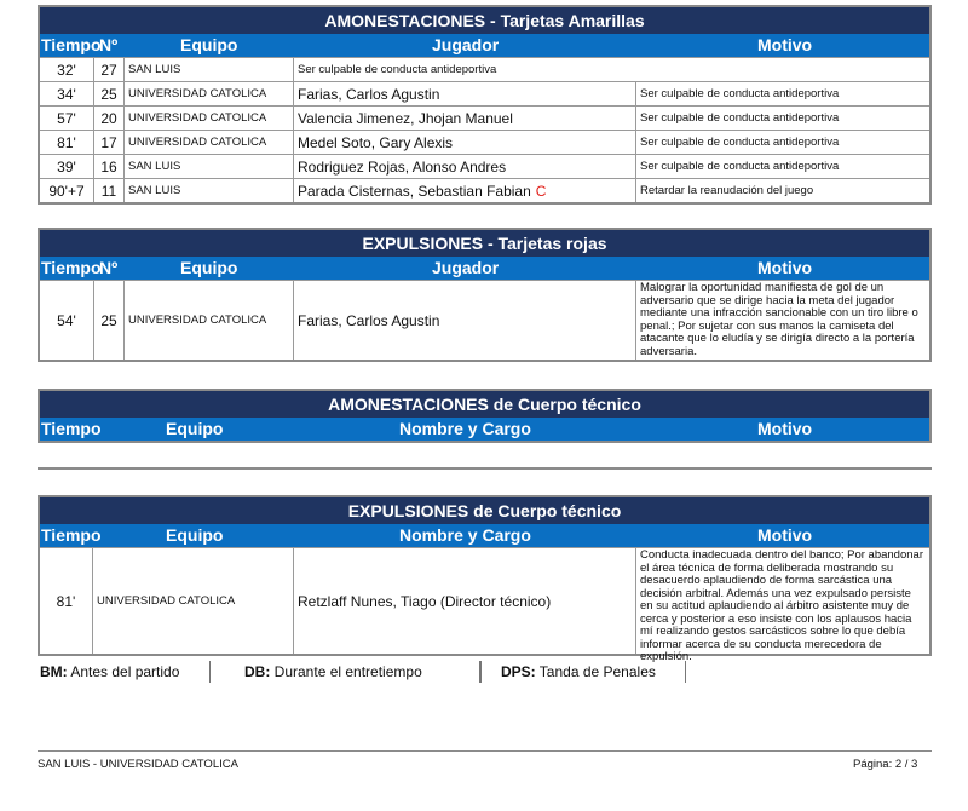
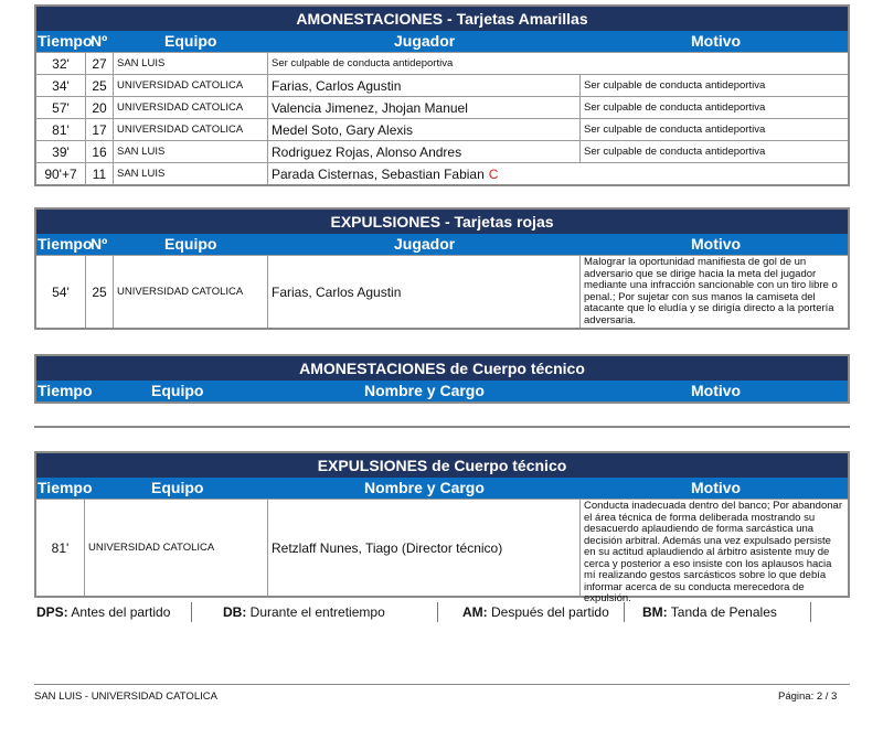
  AMONESTACIONES - Tarjetas Amarillas
  Tiempo
  Nº
  Equipo
  Jugador
  Motivo
  32'
  27
  SAN LUIS
  Ser culpable de conducta antideportiva
  34'
  25
  UNIVERSIDAD CATOLICA
  Farias, Carlos Agustin
  Ser culpable de conducta antideportiva
  57'
  20
  UNIVERSIDAD CATOLICA
  Valencia Jimenez, Jhojan Manuel
  Ser culpable de conducta antideportiva
  81'
  17
  UNIVERSIDAD CATOLICA
  Medel Soto, Gary Alexis
  Ser culpable de conducta antideportiva
  39'
  16
  SAN LUIS
  Rodriguez Rojas, Alonso Andres
  Ser culpable de conducta antideportiva
  90'+7
  11
  SAN LUIS
  Parada Cisternas, Sebastian Fabian
  C
- Retardar la reanudación del juego
  EXPULSIONES - Tarjetas rojas
  Tiempo
  Nº
  Equipo
  Jugador
  Motivo
  54'
  25
  UNIVERSIDAD CATOLICA
  Farias, Carlos Agustin
  Malograr la oportunidad manifiesta de gol de un adversario que se dirige hacia la meta del jugador mediante una infracción sancionable con un tiro libre o penal.; Por sujetar con sus manos la camiseta del atacante que lo eludía y se dirigía directo a la portería adversaria.
  AMONESTACIONES de Cuerpo técnico
  Tiempo
  Equipo
  Nombre y Cargo
  Motivo
  EXPULSIONES de Cuerpo técnico
  Tiempo
  Equipo
  Nombre y Cargo
  Motivo
  81'
  UNIVERSIDAD CATOLICA
  Retzlaff Nunes, Tiago (Director técnico)
  Conducta inadecuada dentro del banco; Por abandonar el área técnica de forma deliberada mostrando su desacuerdo aplaudiendo de forma sarcástica una decisión arbitral. Además una vez expulsado persiste en su actitud aplaudiendo al árbitro asistente muy de cerca y posterior a eso insiste con los aplausos hacia mí realizando gestos sarcásticos sobre lo que debía informar acerca de su conducta merecedora de expulsión.
- BM: Antes del partido
+ DPS: Antes del partido
  DB: Durante el entretiempo
+ AM: Después del partido
- DPS: Tanda de Penales
+ BM: Tanda de Penales
  SAN LUIS - UNIVERSIDAD CATOLICA
  Página: 2 / 3
